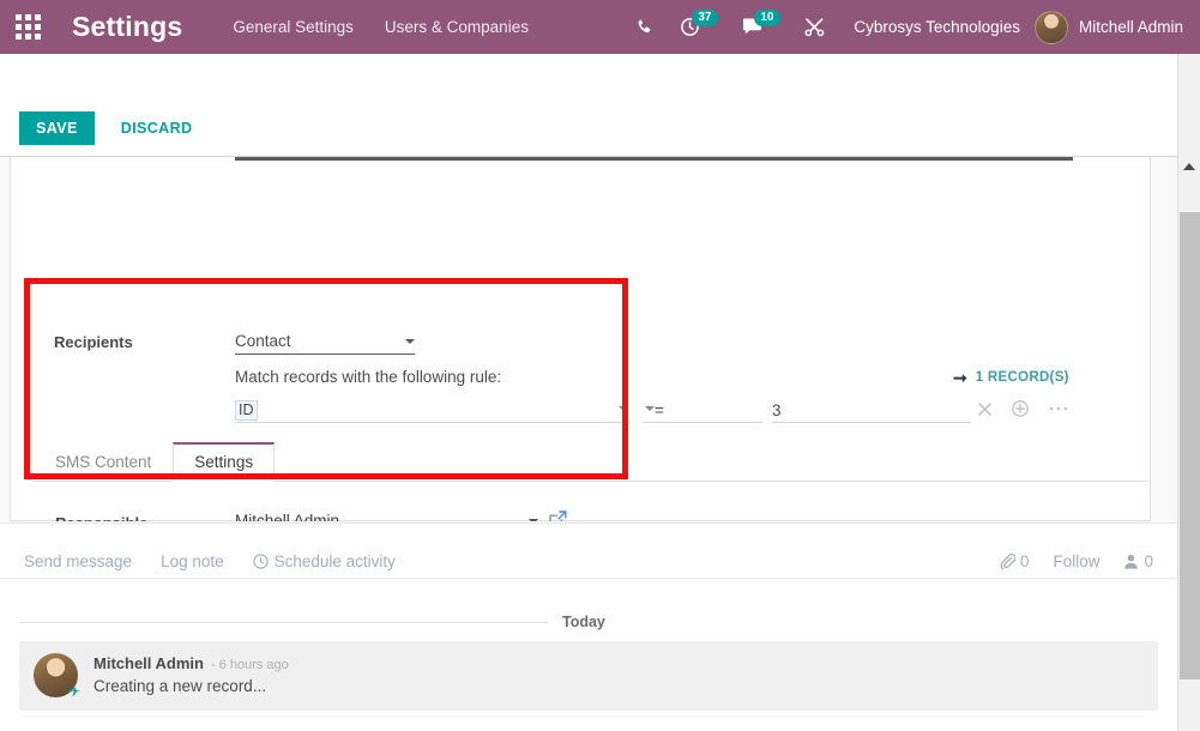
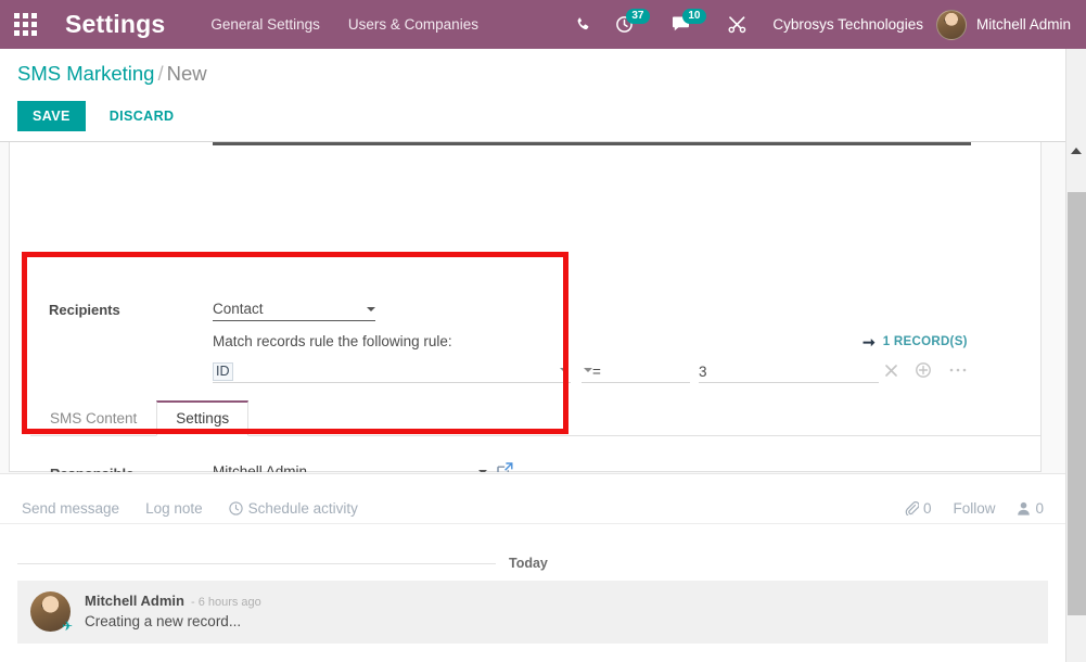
  Settings
  General Settings
  Users & Companies
  37
  10
  Cybrosys Technologies
  Mitchell Admin
+ SMS Marketing / New
  SAVE
  DISCARD
  Recipients
  Contact
- Match records with the following rule:
+ Match records rule the following rule:
  ➞
  1 RECORD(S)
  ID
  =
  3
  SMS Content
  Settings
  Mitchell Admin
  Send message
  Log note
  Schedule activity
  0
  Follow
  0
  Today
  ✈
  Mitchell Admin
  - 6 hours ago
  Creating a new record...
